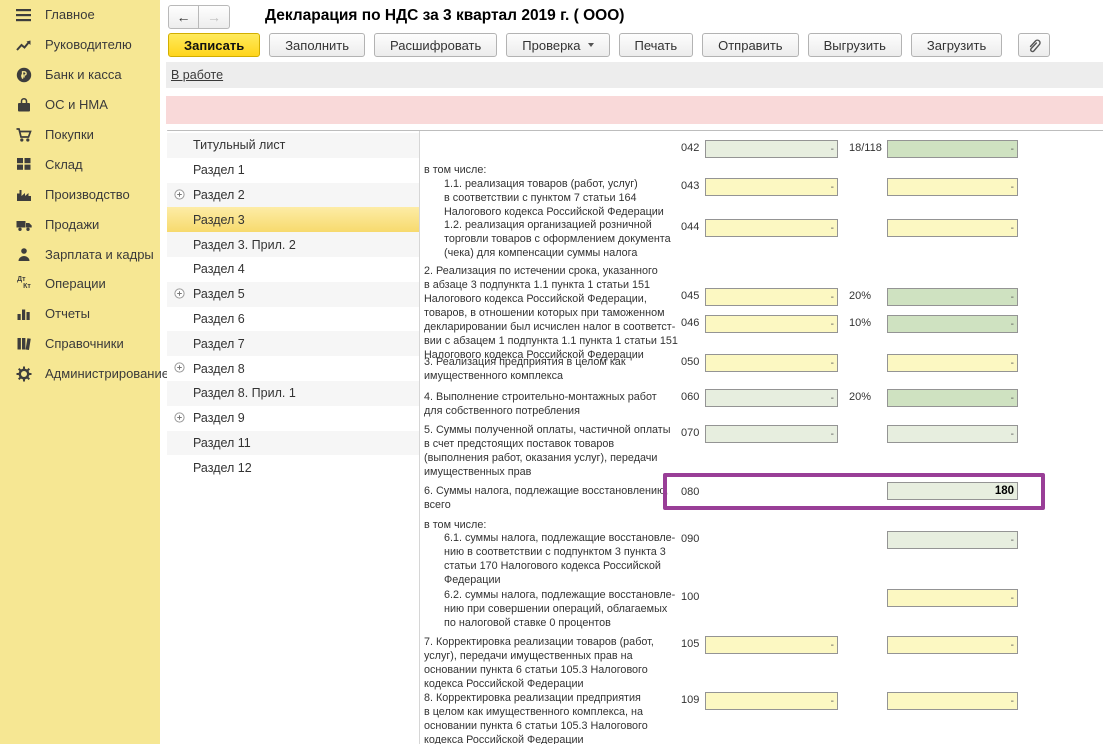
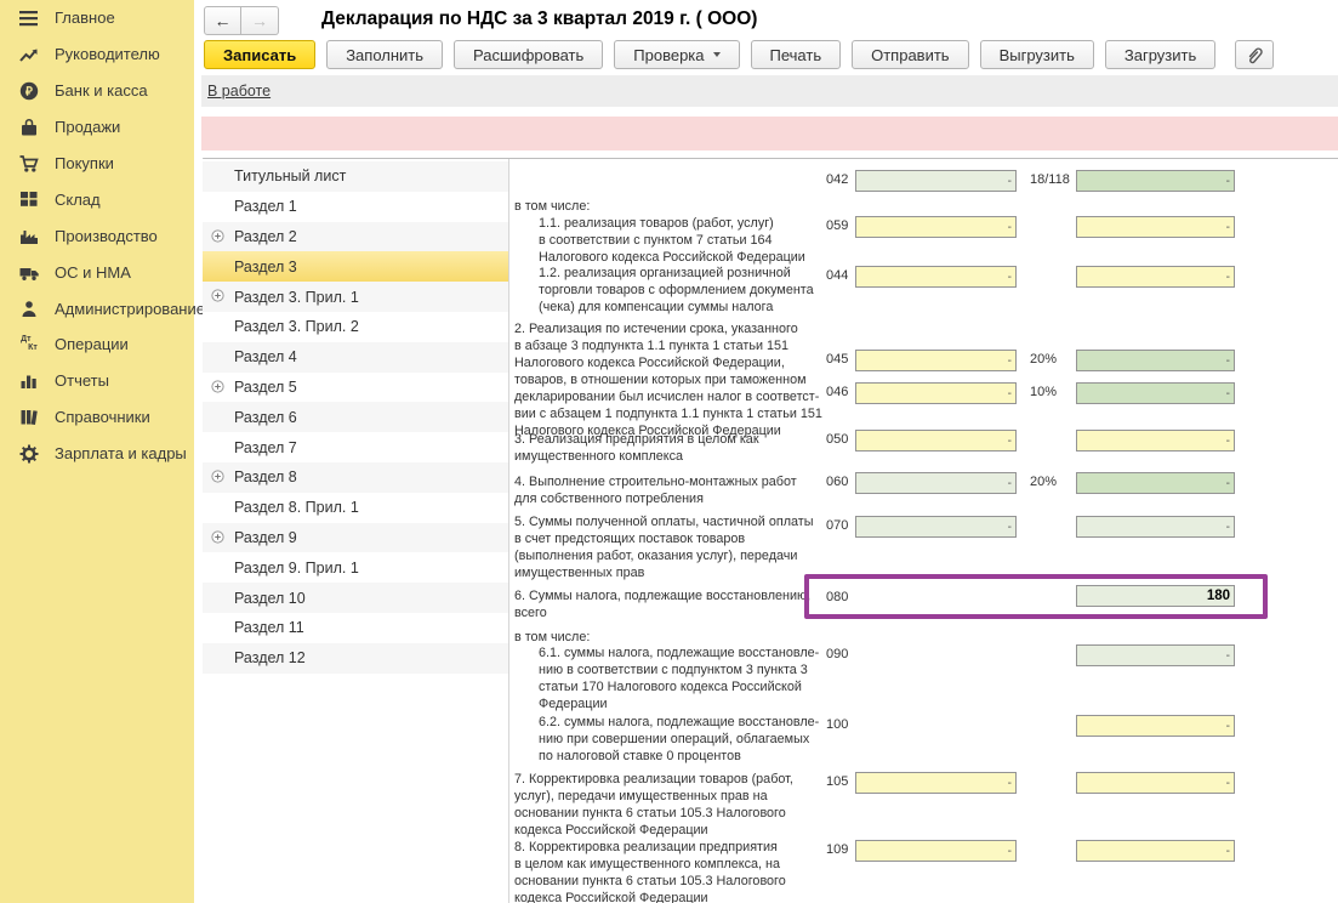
  Главное
  Руководителю
  ₽
  Банк и касса
- ОС и НМА
+ Продажи
  Покупки
  Склад
  Производство
- Продажи
+ ОС и НМА
- Зарплата и кадры
+ Администрирование
  Операции
  Отчеты
  Справочники
- Администрирование
+ Зарплата и кадры
  ←
  →
  Декларация по НДС за 3 квартал 2019 г. ( ООО)
  Записать
  Заполнить
  Расшифровать
  Проверка
  Печать
  Отправить
  Выгрузить
  Загрузить
  В работе
  Титульный лист
  Раздел 1
  Раздел 2
  Раздел 3
+ Раздел 3. Прил. 1
  Раздел 3. Прил. 2
  Раздел 4
  Раздел 5
  Раздел 6
  Раздел 7
  Раздел 8
  Раздел 8. Прил. 1
  Раздел 9
+ Раздел 9. Прил. 1
+ Раздел 10
  Раздел 11
  Раздел 12
  042
  -
  18/118
  -
  в том числе:
  1.1. реализация товаров (работ, услуг)
  в соответствии с пунктом 7 статьи 164
  Налогового кодекса Российской Федерации
- 043
+ 059
  -
  -
  1.2. реализация организацией розничной
  торговли товаров с оформлением документа
  (чека) для компенсации суммы налога
  044
  -
  -
  2. Реализация по истечении срока, указанного
  в абзаце 3 подпункта 1.1 пункта 1 статьи 151
  Налогового кодекса Российской Федерации,
  товаров, в отношении которых при таможенном
  декларировании был исчислен налог в соответст-
  вии с абзацем 1 подпункта 1.1 пункта 1 статьи 151
  Налогового кодекса Российской Федерации
  045
  -
  20%
  -
  046
  -
  10%
  -
  3. Реализация предприятия в целом как
  имущественного комплекса
  050
  -
  -
  4. Выполнение строительно-монтажных работ
  для собственного потребления
  060
  -
  20%
  -
  5. Суммы полученной оплаты, частичной оплаты
  в счет предстоящих поставок товаров
  (выполнения работ, оказания услуг), передачи
  имущественных прав
  070
  -
  -
  6. Суммы налога, подлежащие восстановлению,
  всего
  080
  180
  в том числе:
  6.1. суммы налога, подлежащие восстановле-
  нию в соответствии с подпунктом 3 пункта 3
  статьи 170 Налогового кодекса Российской
  Федерации
  090
  -
  6.2. суммы налога, подлежащие восстановле-
  нию при совершении операций, облагаемых
  по налоговой ставке 0 процентов
  100
  -
  7. Корректировка реализации товаров (работ,
  услуг), передачи имущественных прав на
  основании пункта 6 статьи 105.3 Налогового
  кодекса Российской Федерации
  105
  -
  -
  8. Корректировка реализации предприятия
  в целом как имущественного комплекса, на
  основании пункта 6 статьи 105.3 Налогового
  кодекса Российской Федерации
  109
  -
  -
